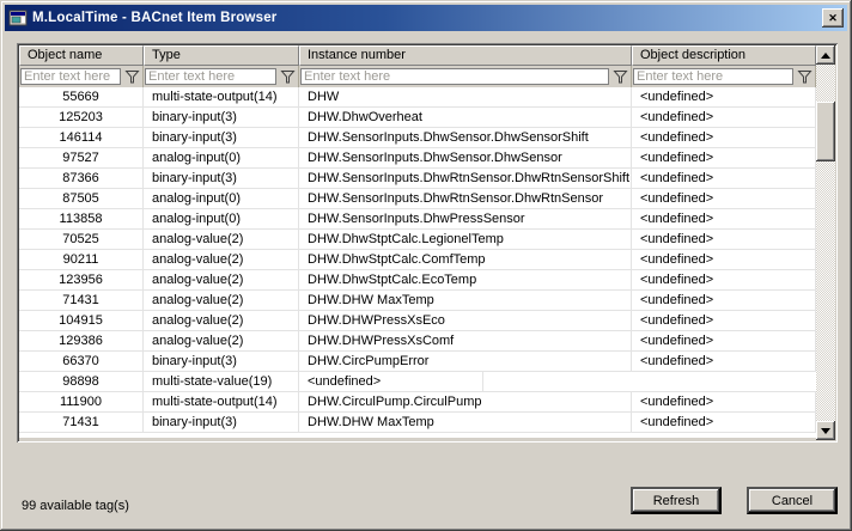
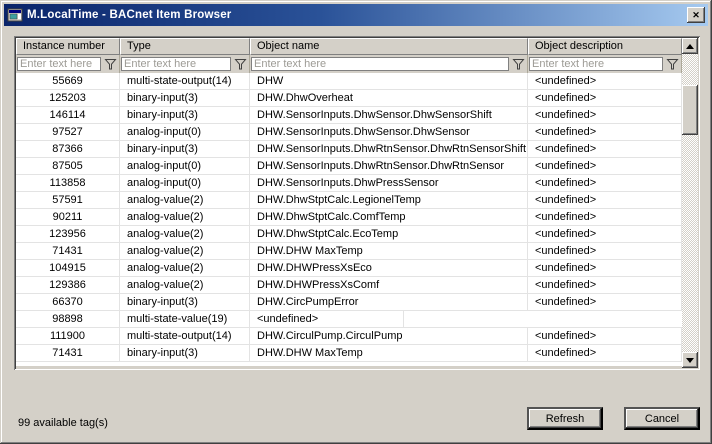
  M.LocalTime - BACnet Item Browser
  ✕
- Object name
+ Instance number
  Type
- Instance number
+ Object name
  Object description
  Enter text here
  Enter text here
  Enter text here
  Enter text here
  55669
  multi-state-output(14)
  DHW
  <undefined>
  125203
  binary-input(3)
  DHW.DhwOverheat
  <undefined>
  146114
  binary-input(3)
  DHW.SensorInputs.DhwSensor.DhwSensorShift
  <undefined>
  97527
  analog-input(0)
  DHW.SensorInputs.DhwSensor.DhwSensor
  <undefined>
  87366
  binary-input(3)
  DHW.SensorInputs.DhwRtnSensor.DhwRtnSensorShift
  <undefined>
  87505
  analog-input(0)
  DHW.SensorInputs.DhwRtnSensor.DhwRtnSensor
  <undefined>
  113858
  analog-input(0)
  DHW.SensorInputs.DhwPressSensor
  <undefined>
- 70525
+ 57591
  analog-value(2)
  DHW.DhwStptCalc.LegionelTemp
  <undefined>
  90211
  analog-value(2)
  DHW.DhwStptCalc.ComfTemp
  <undefined>
  123956
  analog-value(2)
  DHW.DhwStptCalc.EcoTemp
  <undefined>
  71431
  analog-value(2)
  DHW.DHW MaxTemp
  <undefined>
  104915
  analog-value(2)
  DHW.DHWPressXsEco
  <undefined>
  129386
  analog-value(2)
  DHW.DHWPressXsComf
  <undefined>
  66370
  binary-input(3)
  DHW.CircPumpError
  <undefined>
  98898
  multi-state-value(19)
  <undefined>
  111900
  multi-state-output(14)
  DHW.CirculPump.CirculPump
  <undefined>
  71431
  binary-input(3)
  DHW.DHW MaxTemp
  <undefined>
  99 available tag(s)
  Refresh
  Cancel
